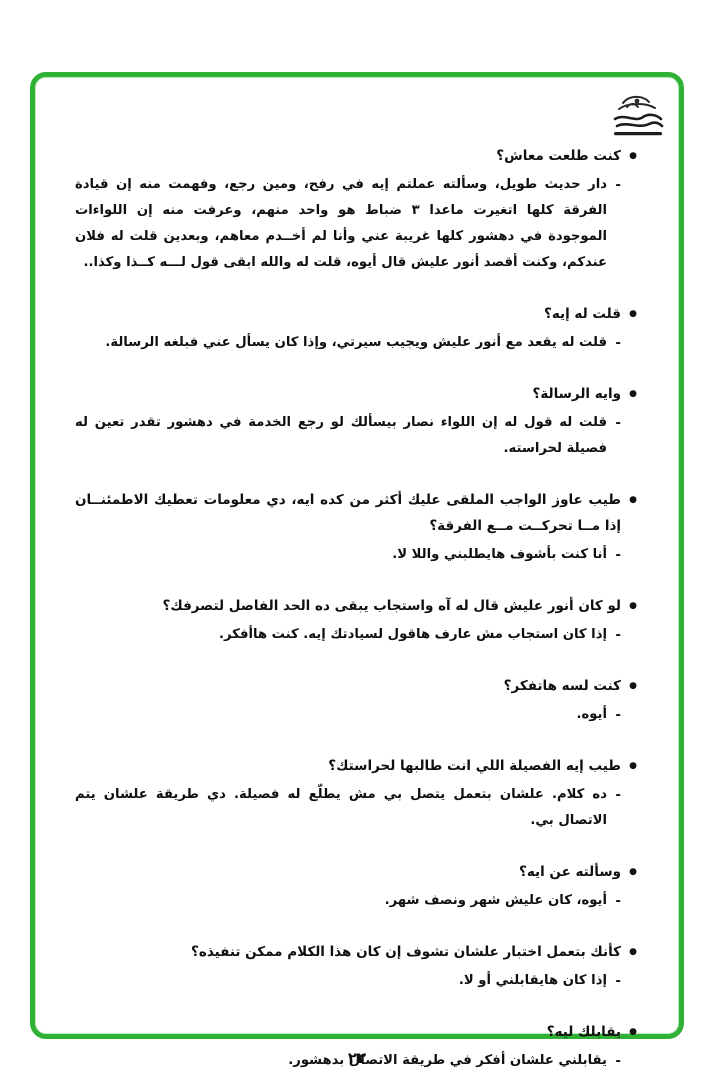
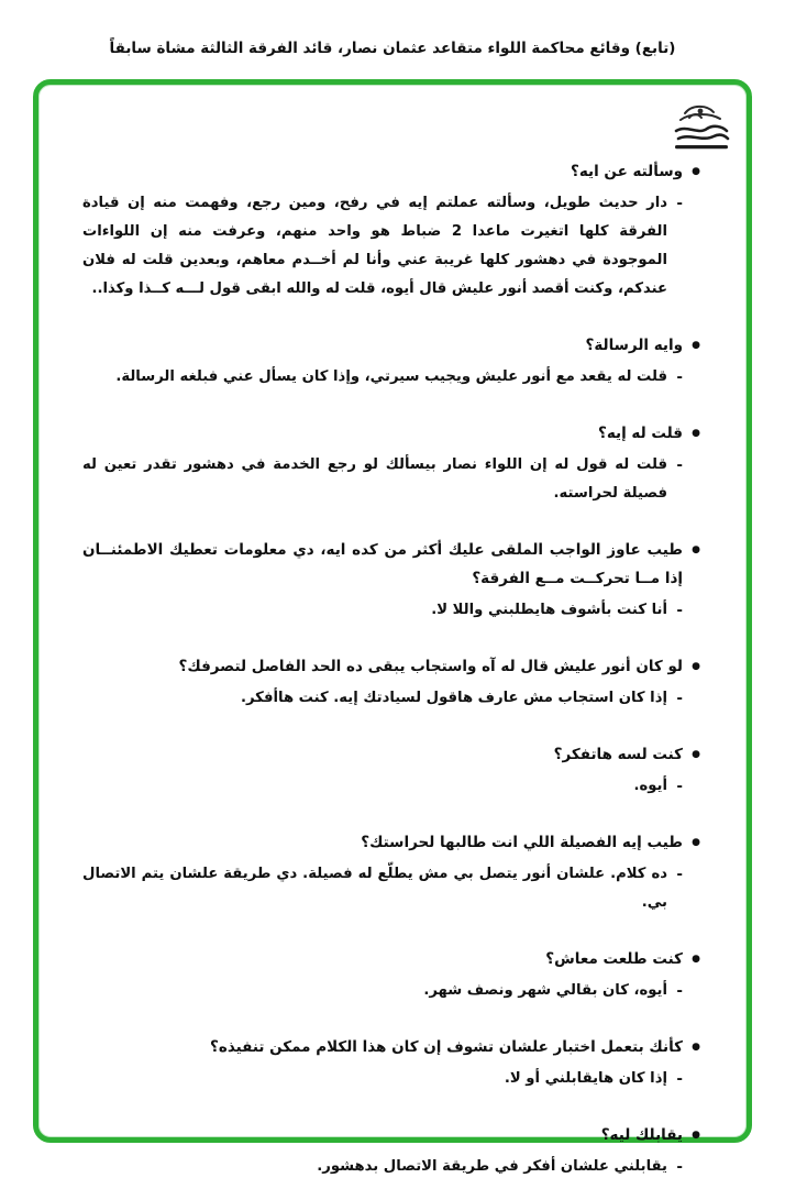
+ (تابع) وقائع محاكمة اللواء متقاعد عثمان نصار، قائد الفرقة الثالثة مشاة سابقاً
  ●
- كنت طلعت معاش؟
+ وسألته عن ايه؟
  -
- دار حديث طويل، وسألته عملتم إيه في رفح، ومين رجع، وفهمت منه إن قيادة الفرقة كلها اتغيرت ماعدا ٣ ضباط هو واحد منهم، وعرفت منه إن اللواءات الموجودة في دهشور كلها غريبة عني وأنا لم أخــدم معاهم، وبعدين قلت له فلان عندكم، وكنت أقصد أنور عليش قال أيوه، قلت له والله ابقى قول لـــه كــذا وكذا..
+ دار حديث طويل، وسألته عملتم إيه في رفح، ومين رجع، وفهمت منه إن قيادة الفرقة كلها اتغيرت ماعدا 2 ضباط هو واحد منهم، وعرفت منه إن اللواءات الموجودة في دهشور كلها غريبة عني وأنا لم أخــدم معاهم، وبعدين قلت له فلان عندكم، وكنت أقصد أنور عليش قال أيوه، قلت له والله ابقى قول لـــه كــذا وكذا..
  ●
- قلت له إيه؟
+ وايه الرسالة؟
  -
  قلت له يقعد مع أنور عليش ويجيب سيرتي، وإذا كان يسأل عني فبلغه الرسالة.
  ●
- وايه الرسالة؟
+ قلت له إيه؟
  -
  قلت له قول له إن اللواء نصار بيسألك لو رجع الخدمة في دهشور تقدر تعين له فصيلة لحراسته.
  ●
  طيب عاوز الواجب الملقى عليك أكثر من كده ايه، دي معلومات تعطيك الاطمئنــان إذا مــا تحركــت مــع الفرقة؟
  -
  أنا كنت بأشوف هايطلبني واللا لا.
  ●
  لو كان أنور عليش قال له آه واستجاب يبقى ده الحد الفاصل لتصرفك؟
  -
  إذا كان استجاب مش عارف هاقول لسيادتك إيه. كنت هاأفكر.
  ●
  كنت لسه هاتفكر؟
  -
  أيوه.
  ●
  طيب إيه الفصيلة اللي انت طالبها لحراستك؟
  -
- ده كلام. علشان بتعمل يتصل بي مش يطلّع له فصيلة. دي طريقة علشان يتم الاتصال بي.
+ ده كلام. علشان أنور يتصل بي مش يطلّع له فصيلة. دي طريقة علشان يتم الاتصال بي.
  ●
- وسألته عن ايه؟
+ كنت طلعت معاش؟
  -
- أيوه، كان عليش شهر ونصف شهر.
+ أيوه، كان بقالي شهر ونصف شهر.
  ●
  كأنك بتعمل اختبار علشان تشوف إن كان هذا الكلام ممكن تنفيذه؟
  -
  إذا كان هايقابلني أو لا.
  ●
  يقابلك ليه؟
  -
  يقابلني علشان أفكر في طريقة الاتصال بدهشور.
- ٢٢
